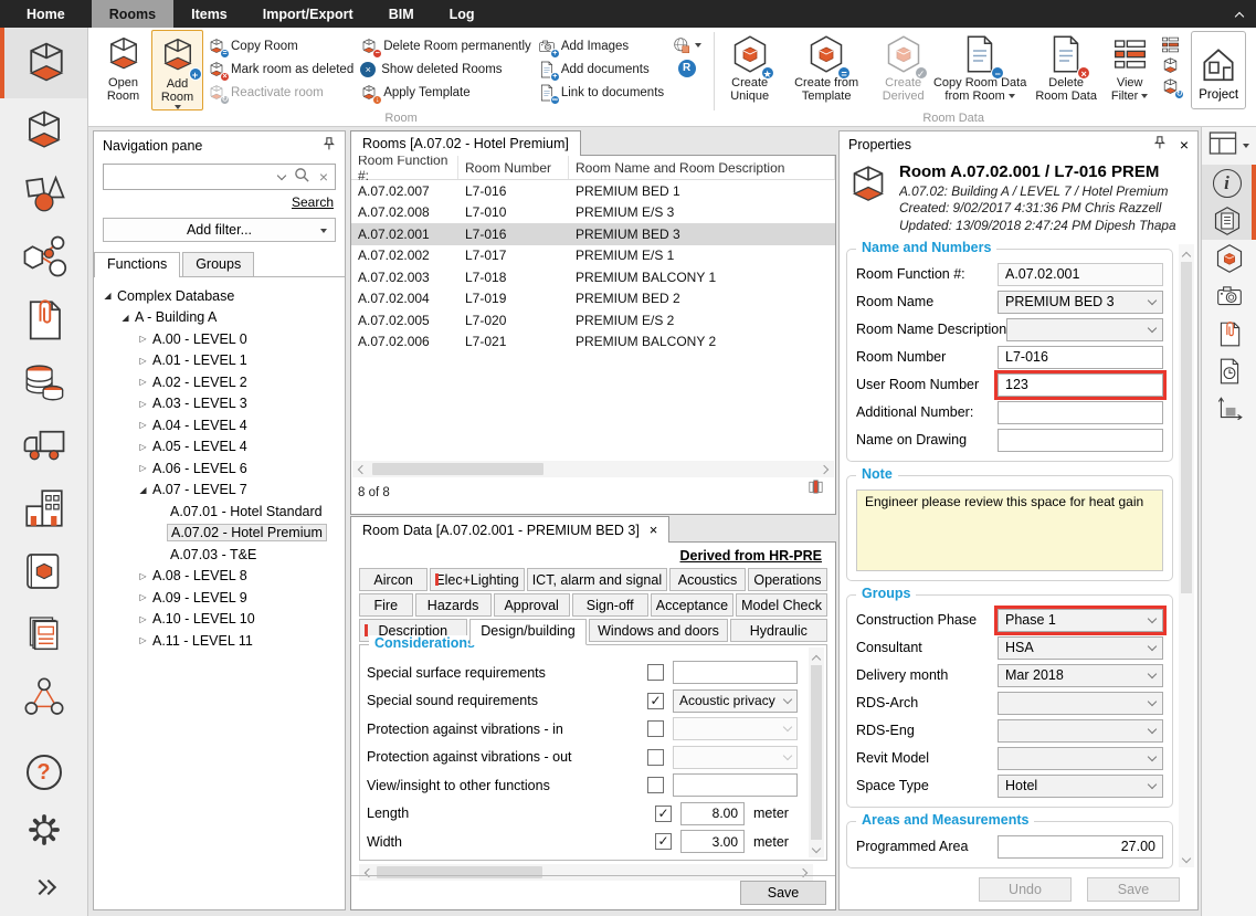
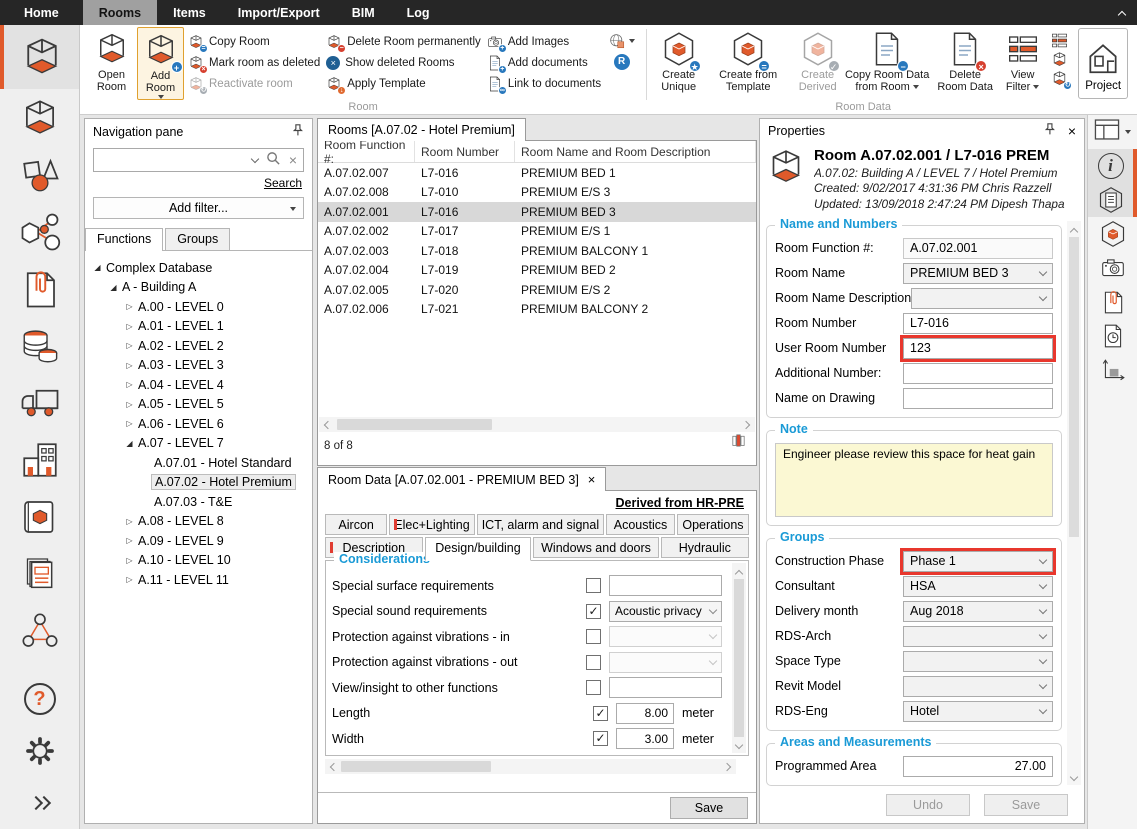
  Home
  Rooms
  Items
  Import/Export
  BIM
  Log
  Open Room
  +
  Add Room
  Copy Room
  Mark room as deleted
  Reactivate room
  Delete Room permanently
  ×
  Show deleted Rooms
  Apply Template
  Add Images
  Add documents
  Link to documents
  R
  Room
  ★
  Create Unique
  =
  Create from Template
  ✓
  Create Derived
  −
  Copy Room Data from Room
  ×
  Delete Room Data
  View Filter
  Room Data
  Project
  ?
  Navigation pane
  ×
  Search
  Add filter...
  Functions
  Groups
  ◢
  Complex Database
  ◢
  A - Building A
  ▷
  A.00 - LEVEL 0
  ▷
  A.01 - LEVEL 1
  ▷
  A.02 - LEVEL 2
  ▷
  A.03 - LEVEL 3
  ▷
  A.04 - LEVEL 4
  ▷
- A.05 - LEVEL 4
+ A.05 - LEVEL 5
  ▷
  A.06 - LEVEL 6
  ◢
  A.07 - LEVEL 7
  A.07.01 - Hotel Standard
  A.07.02 - Hotel Premium
  A.07.03 - T&E
  ▷
  A.08 - LEVEL 8
  ▷
  A.09 - LEVEL 9
  ▷
  A.10 - LEVEL 10
  ▷
  A.11 - LEVEL 11
  Rooms [A.07.02 - Hotel Premium]
  Room Function #:
  Room Number
  Room Name and Room Description
  A.07.02.007
  L7-016
  PREMIUM BED 1
  A.07.02.008
  L7-010
  PREMIUM E/S 3
  A.07.02.001
  L7-016
  PREMIUM BED 3
  A.07.02.002
  L7-017
  PREMIUM E/S 1
  A.07.02.003
  L7-018
  PREMIUM BALCONY 1
  A.07.02.004
  L7-019
  PREMIUM BED 2
  A.07.02.005
  L7-020
  PREMIUM E/S 2
  A.07.02.006
  L7-021
  PREMIUM BALCONY 2
  8 of 8
  Room Data [A.07.02.001 - PREMIUM BED 3]
  ×
  Derived from HR-PRE
  Aircon
  Elec+Lighting
  ICT, alarm and signal
  Acoustics
  Operations
- Fire
- Hazards
- Approval
- Sign-off
- Acceptance
- Model Check
  Description
  Design/building
  Windows and doors
  Hydraulic
  Consideration
  Special surface requirements
  Special sound requirements
  Acoustic privacy
  Protection against vibrations - in
  Protection against vibrations - out
  View/insight to other functions
  Length
  8.00
  meter
  Width
  3.00
  meter
  Save
  Properties
  ×
  Room A.07.02.001 / L7-016 PREM
  A.07.02: Building A / LEVEL 7 / Hotel Premium
  Created: 9/02/2017 4:31:36 PM Chris Razzell
  Updated: 13/09/2018 2:47:24 PM Dipesh Thapa
  Name and Numbers
  Room Function #:
  A.07.02.001
  Room Name
  PREMIUM BED 3
  Room Name Description
  Room Number
  L7-016
  User Room Number
  123
  Additional Number:
  Name on Drawing
  Note
  Engineer please review this space for heat gain
  Groups
  Construction Phase
  Phase 1
  Consultant
  HSA
  Delivery month
- Mar 2018
+ Aug 2018
  RDS-Arch
- RDS-Eng
+ Space Type
  Revit Model
- Space Type
+ RDS-Eng
  Hotel
  Areas and Measurements
  Programmed Area
  27.00
  Undo
  Save
  i
